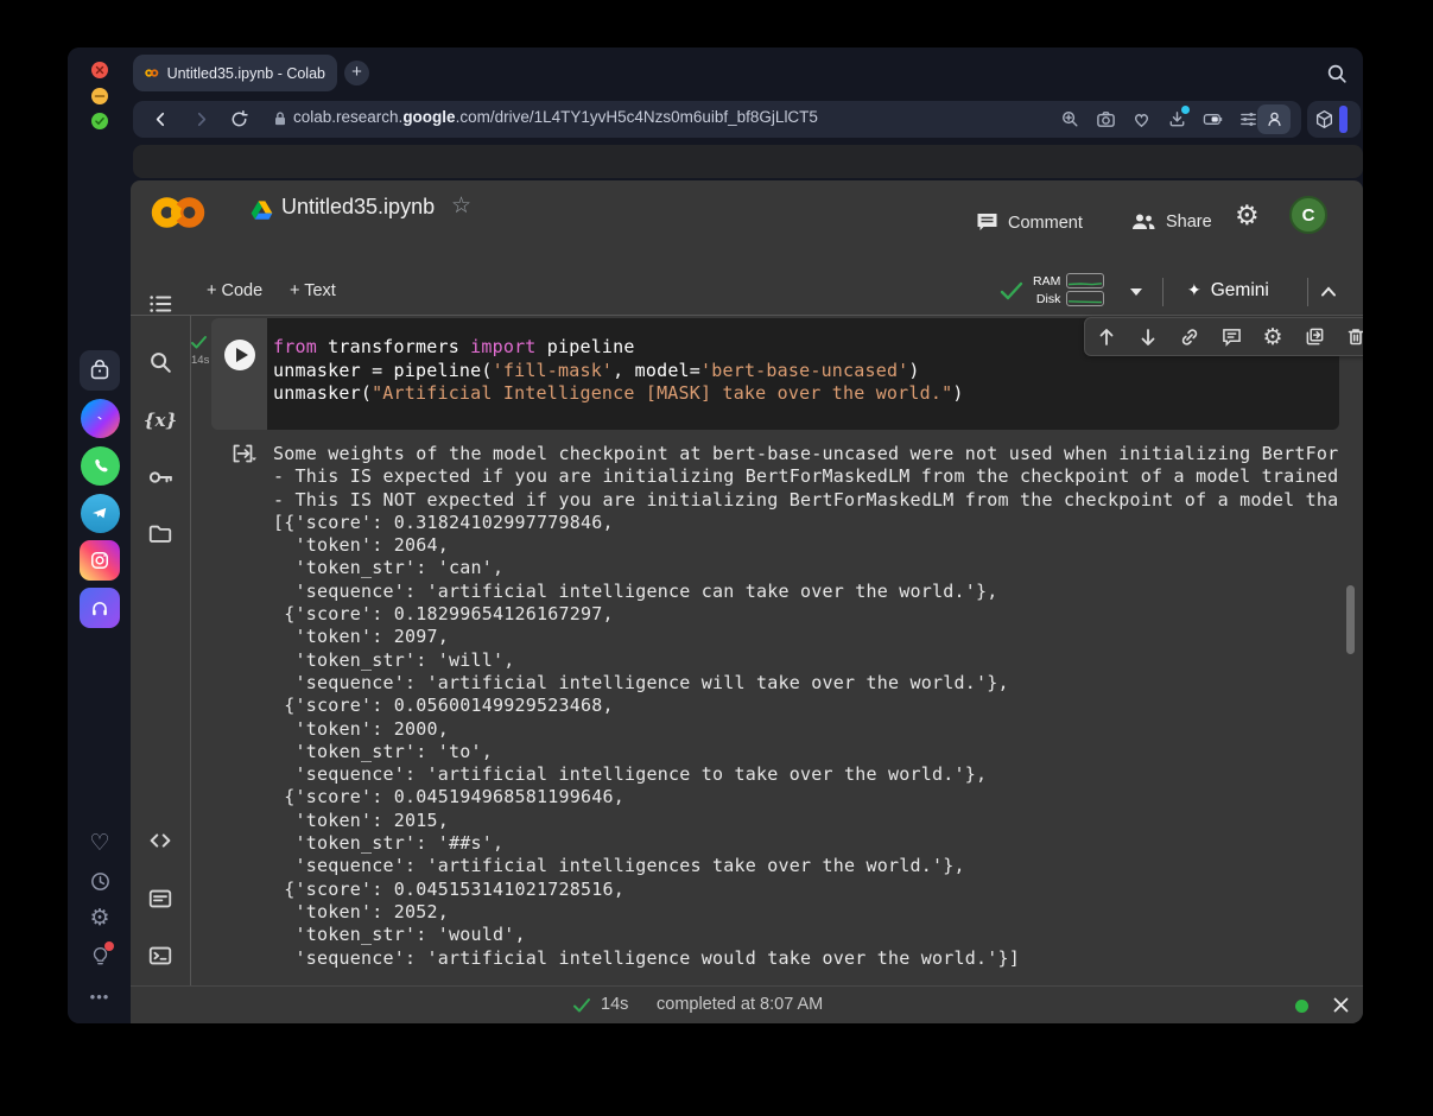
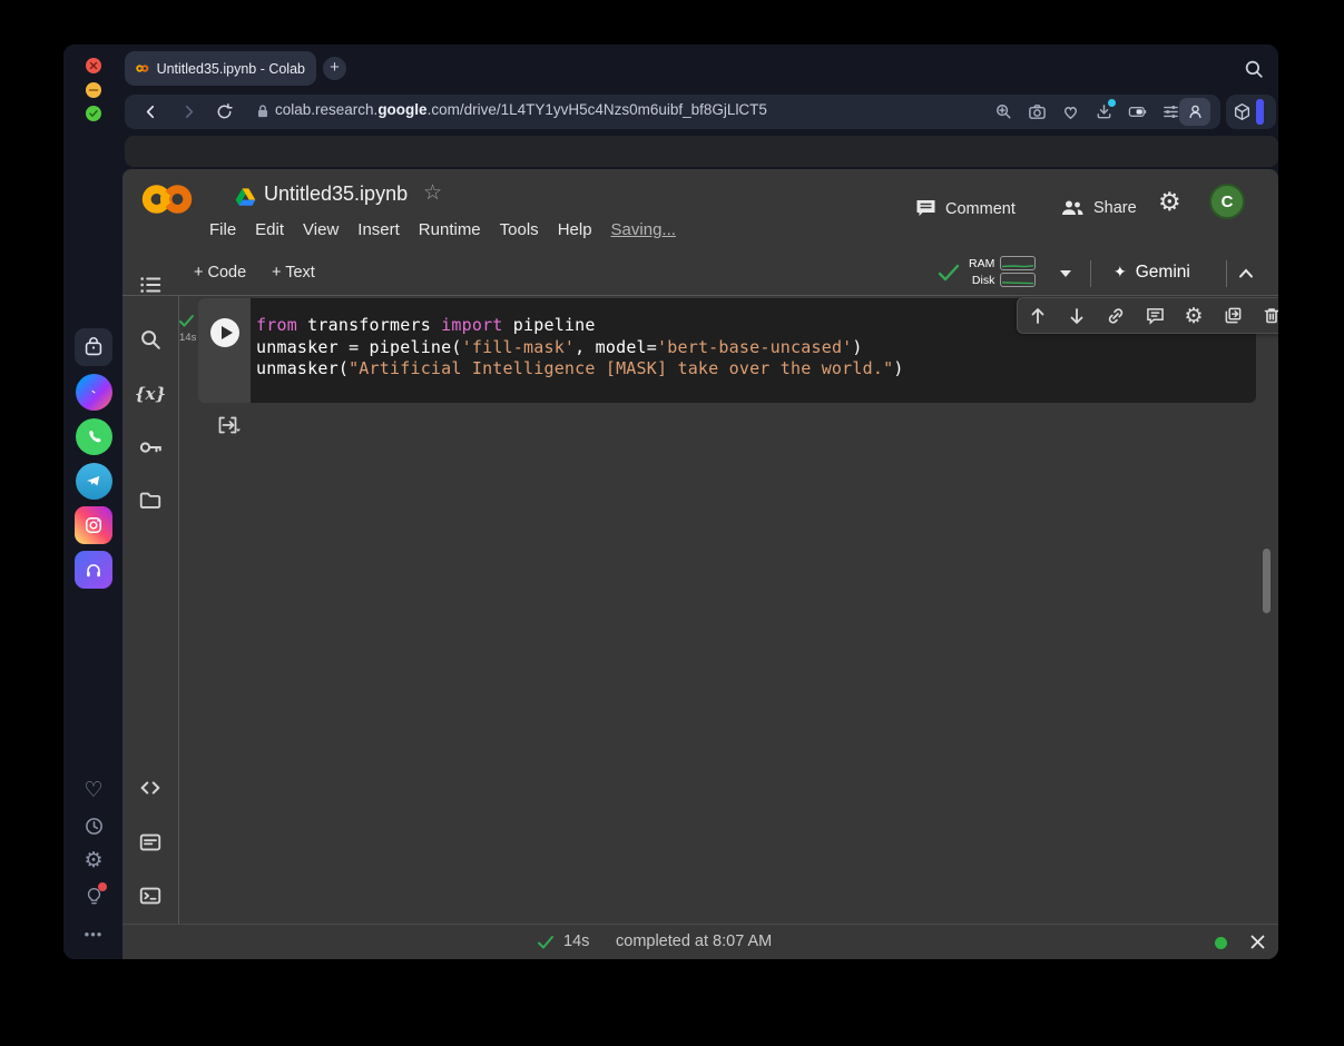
  ♡
  ⚙
  •••
  Untitled35.ipynb - Colab
  +
  colab.research.google.com/drive/1L4TY1yvH5c4Nzs0m6uibf_bf8GjLlCT5
  Untitled35.ipynb
  ☆
+ File
+ Edit
+ View
+ Insert
+ Runtime
+ Tools
+ Help
+ Saving...
  Comment
  Share
  ⚙
  C
  + Code
  + Text
  RAM
  Disk
  ✦
  Gemini
  {x}
  14s
  from transformers import pipeline
  unmasker = pipeline('fill-mask', model='bert-base-uncased')
  unmasker("Artificial Intelligence [MASK] take over the world.")
  ⚙
- Some weights of the model checkpoint at bert-base-uncased were not used when initializing BertFor
- - This IS expected if you are initializing BertForMaskedLM from the checkpoint of a model trained
- - This IS NOT expected if you are initializing BertForMaskedLM from the checkpoint of a model tha
- [{'score': 0.31824102997779846,
- 'token': 2064,
- 'token_str': 'can',
- 'sequence': 'artificial intelligence can take over the world.'},
- {'score': 0.18299654126167297,
- 'token': 2097,
- 'token_str': 'will',
- 'sequence': 'artificial intelligence will take over the world.'},
- {'score': 0.05600149929523468,
- 'token': 2000,
- 'token_str': 'to',
- 'sequence': 'artificial intelligence to take over the world.'},
- {'score': 0.045194968581199646,
- 'token': 2015,
- 'token_str': '##s',
- 'sequence': 'artificial intelligences take over the world.'},
- {'score': 0.045153141021728516,
- 'token': 2052,
- 'token_str': 'would',
- 'sequence': 'artificial intelligence would take over the world.'}]
  14s
  completed at 8:07 AM
